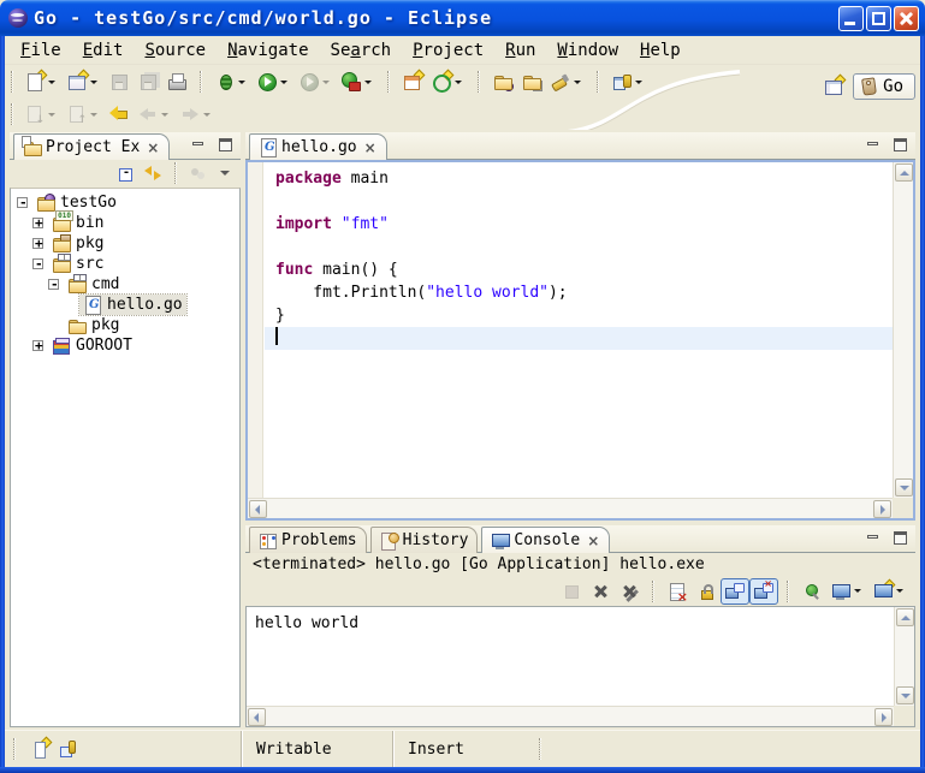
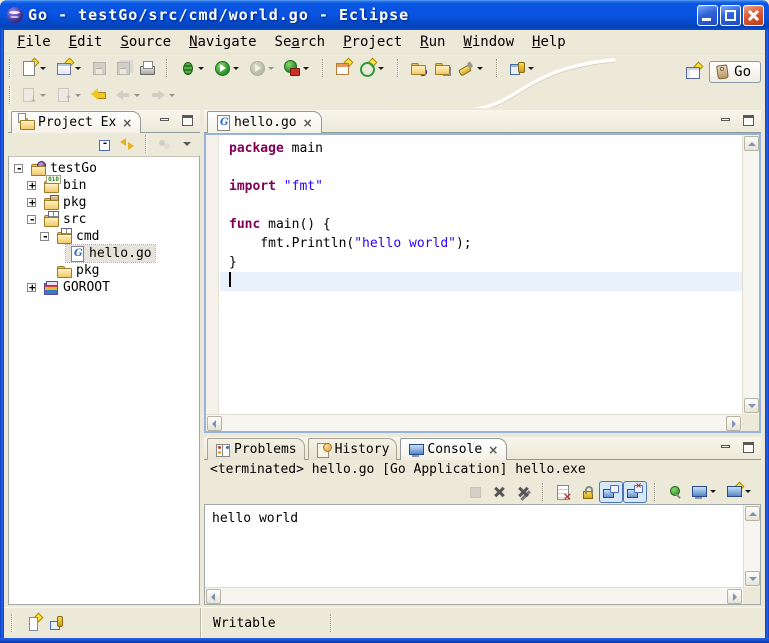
  Go - testGo/src/cmd/world.go - Eclipse
  File
  Edit
  Source
  Navigate
  Search
  Project
  Run
  Window
  Help
  Go
  Project Ex
  ×
  testGo
  bin
  pkg
  src
  cmd
  hello.go
  pkg
  GOROOT
  hello.go
  ×
  package main
  import "fmt"
  func main() {
  fmt.Println("hello world");
  }
  Problems
  History
  Console
  ×
  <terminated> hello.go [Go Application] hello.exe
  hello world
  Writable
- Insert
